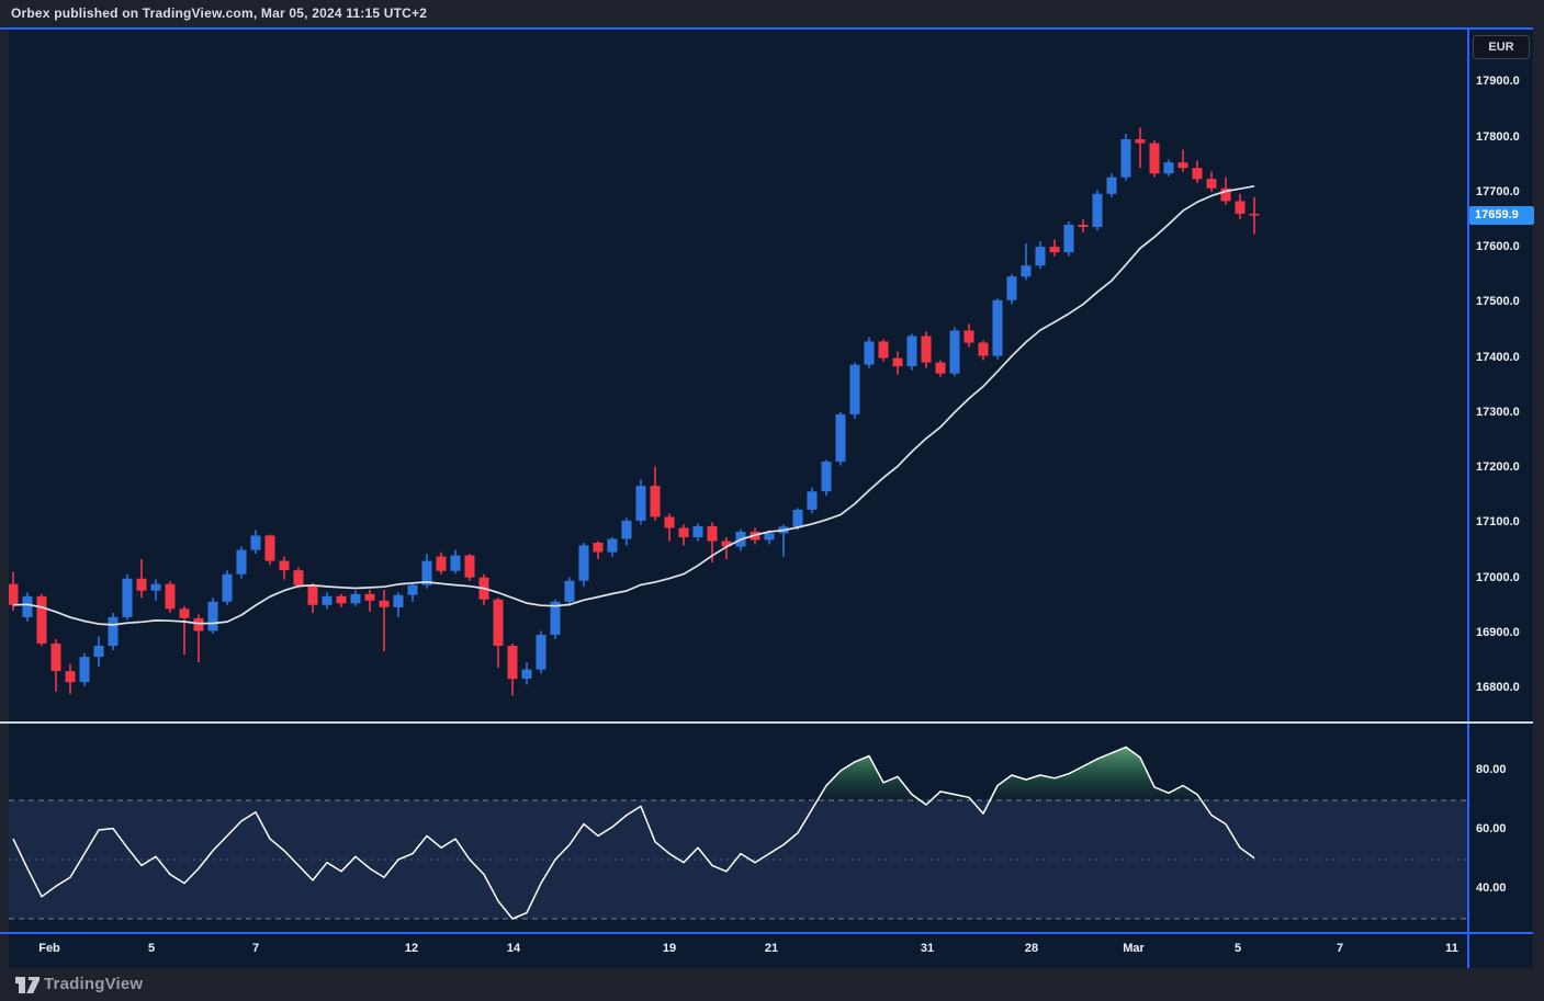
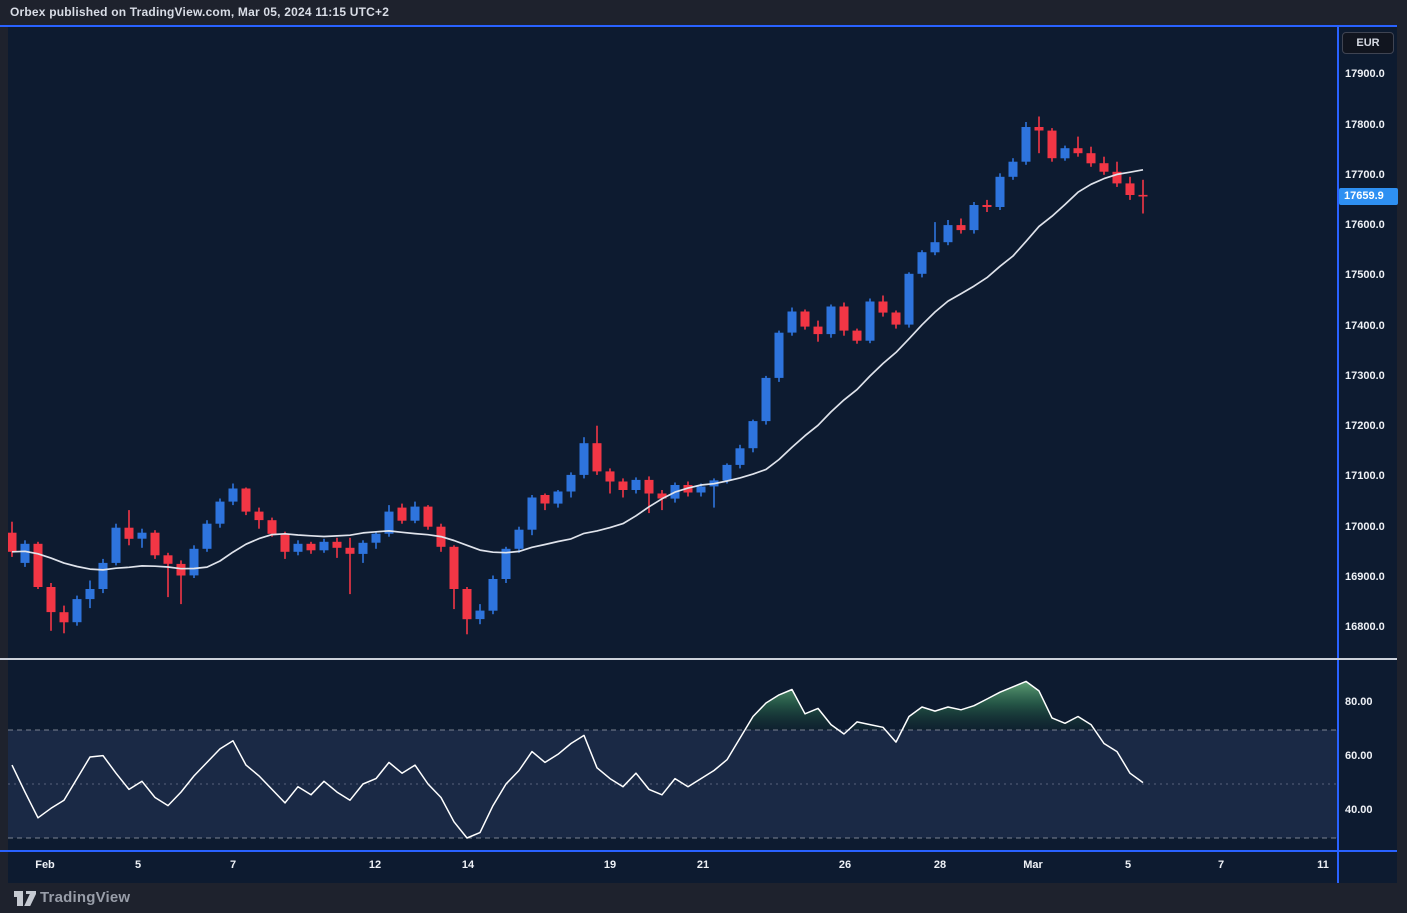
  Orbex published on TradingView.com, Mar 05, 2024 11:15 UTC+2
  EUR
  17659.9
  TradingView
  17900.0
  17800.0
  17700.0
  17600.0
  17500.0
  17400.0
  17300.0
  17200.0
  17100.0
  17000.0
  16900.0
  16800.0
  80.00
  60.00
  40.00
  Feb
  5
  7
  12
  14
  19
  21
- 31
+ 26
  28
  Mar
  5
  7
  11
